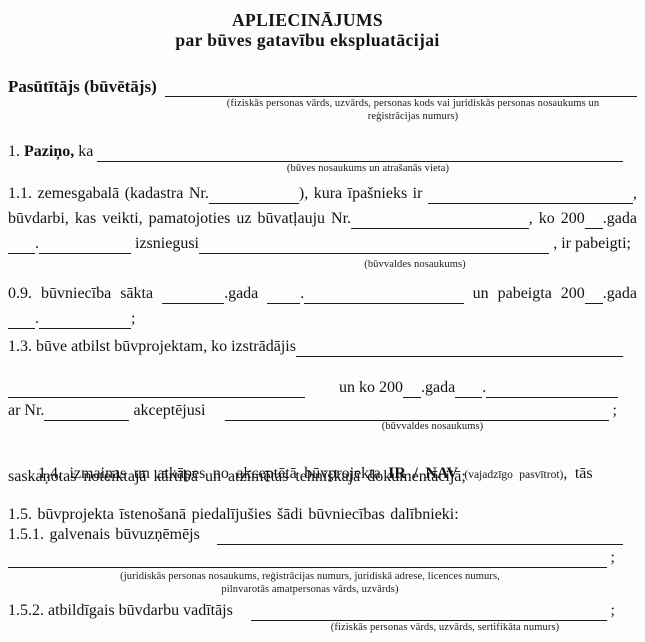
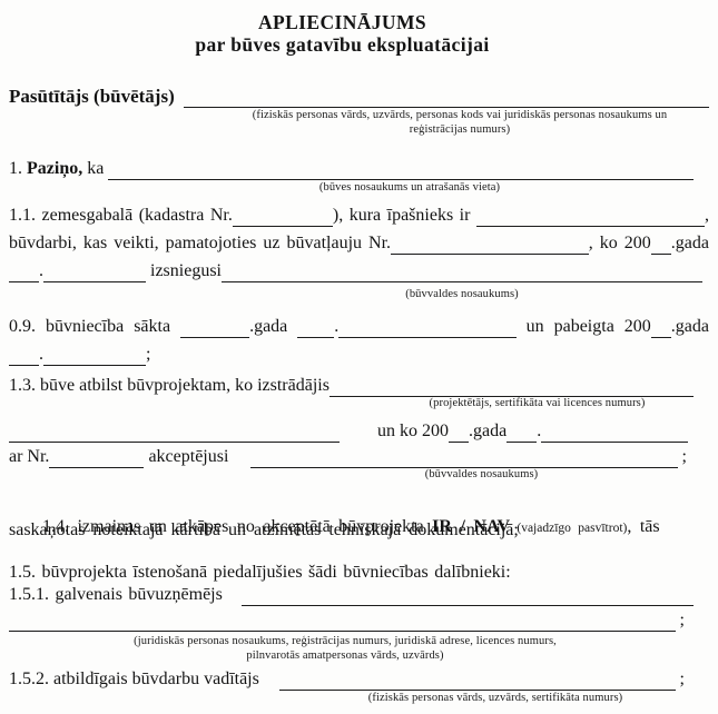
  APLIECINĀJUMS
  par būves gatavību ekspluatācijai
  Pasūtītājs (būvētājs)
  (fiziskās personas vārds, uzvārds, personas kods vai juridiskās personas nosaukums un
  reģistrācijas numurs)
  1.
  Paziņo,
  ka
  (būves nosaukums un atrašanās vieta)
  1.1. zemesgabalā (kadastra Nr.
  ), kura īpašnieks ir
  ,
  būvdarbi, kas veikti, pamatojoties uz būvatļauju Nr.
  , ko 200
  .gada
  .
  izsniegusi
- , ir pabeigti;
  (būvvaldes nosaukums)
  0.9. būvniecība sākta
  .gada
  .
  un pabeigta 200
  .gada
  .
  ;
  1.3. būve atbilst būvprojektam, ko izstrādājis
+ (projektētājs, sertifikāta vai licences numurs)
  un ko 200
  .gada
  .
  ar Nr.
  akceptējusi
  ;
  (būvvaldes nosaukums)
  1.4. izmaiņas un atkāpes no akceptētā būvprojekta IR / NAV (vajadzīgo pasvītrot), tās
  saskaņotas noteiktajā kārtībā un atzīmētas tehniskajā dokumentācijā;
  1.5. būvprojekta īstenošanā piedalījušies šādi būvniecības dalībnieki:
  1.5.1. galvenais būvuzņēmējs
  ;
  (juridiskās personas nosaukums, reģistrācijas numurs, juridiskā adrese, licences numurs,
  pilnvarotās amatpersonas vārds, uzvārds)
  1.5.2. atbildīgais būvdarbu vadītājs
  ;
  (fiziskās personas vārds, uzvārds, sertifikāta numurs)
